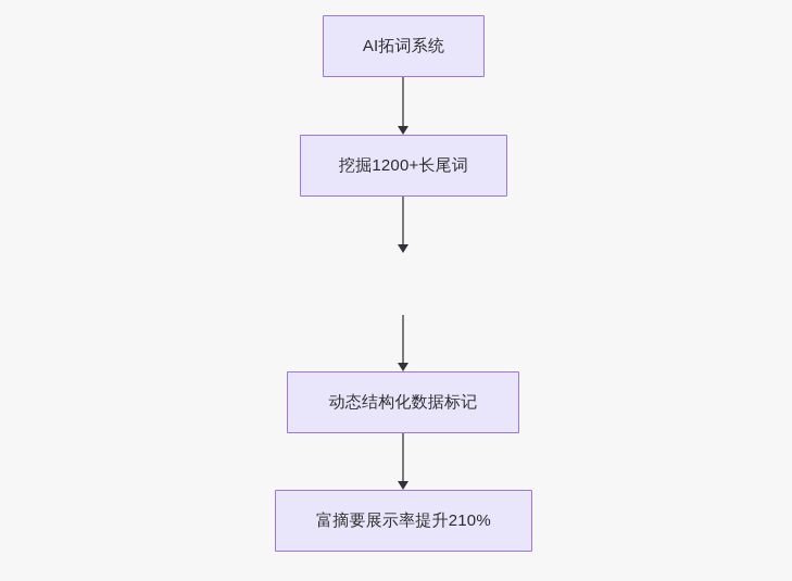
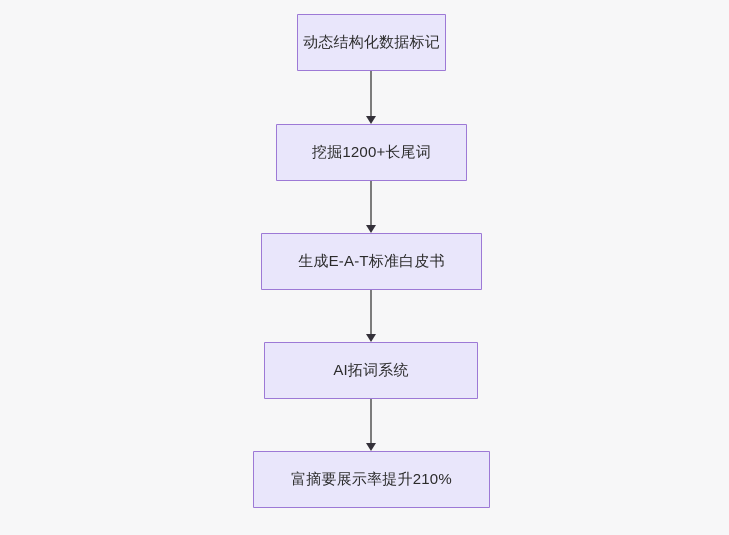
- AI拓词系统
+ 动态结构化数据标记
  挖掘1200+长尾词
+ 生成E-A-T标准白皮书
- 动态结构化数据标记
+ AI拓词系统
  富摘要展示率提升210%
